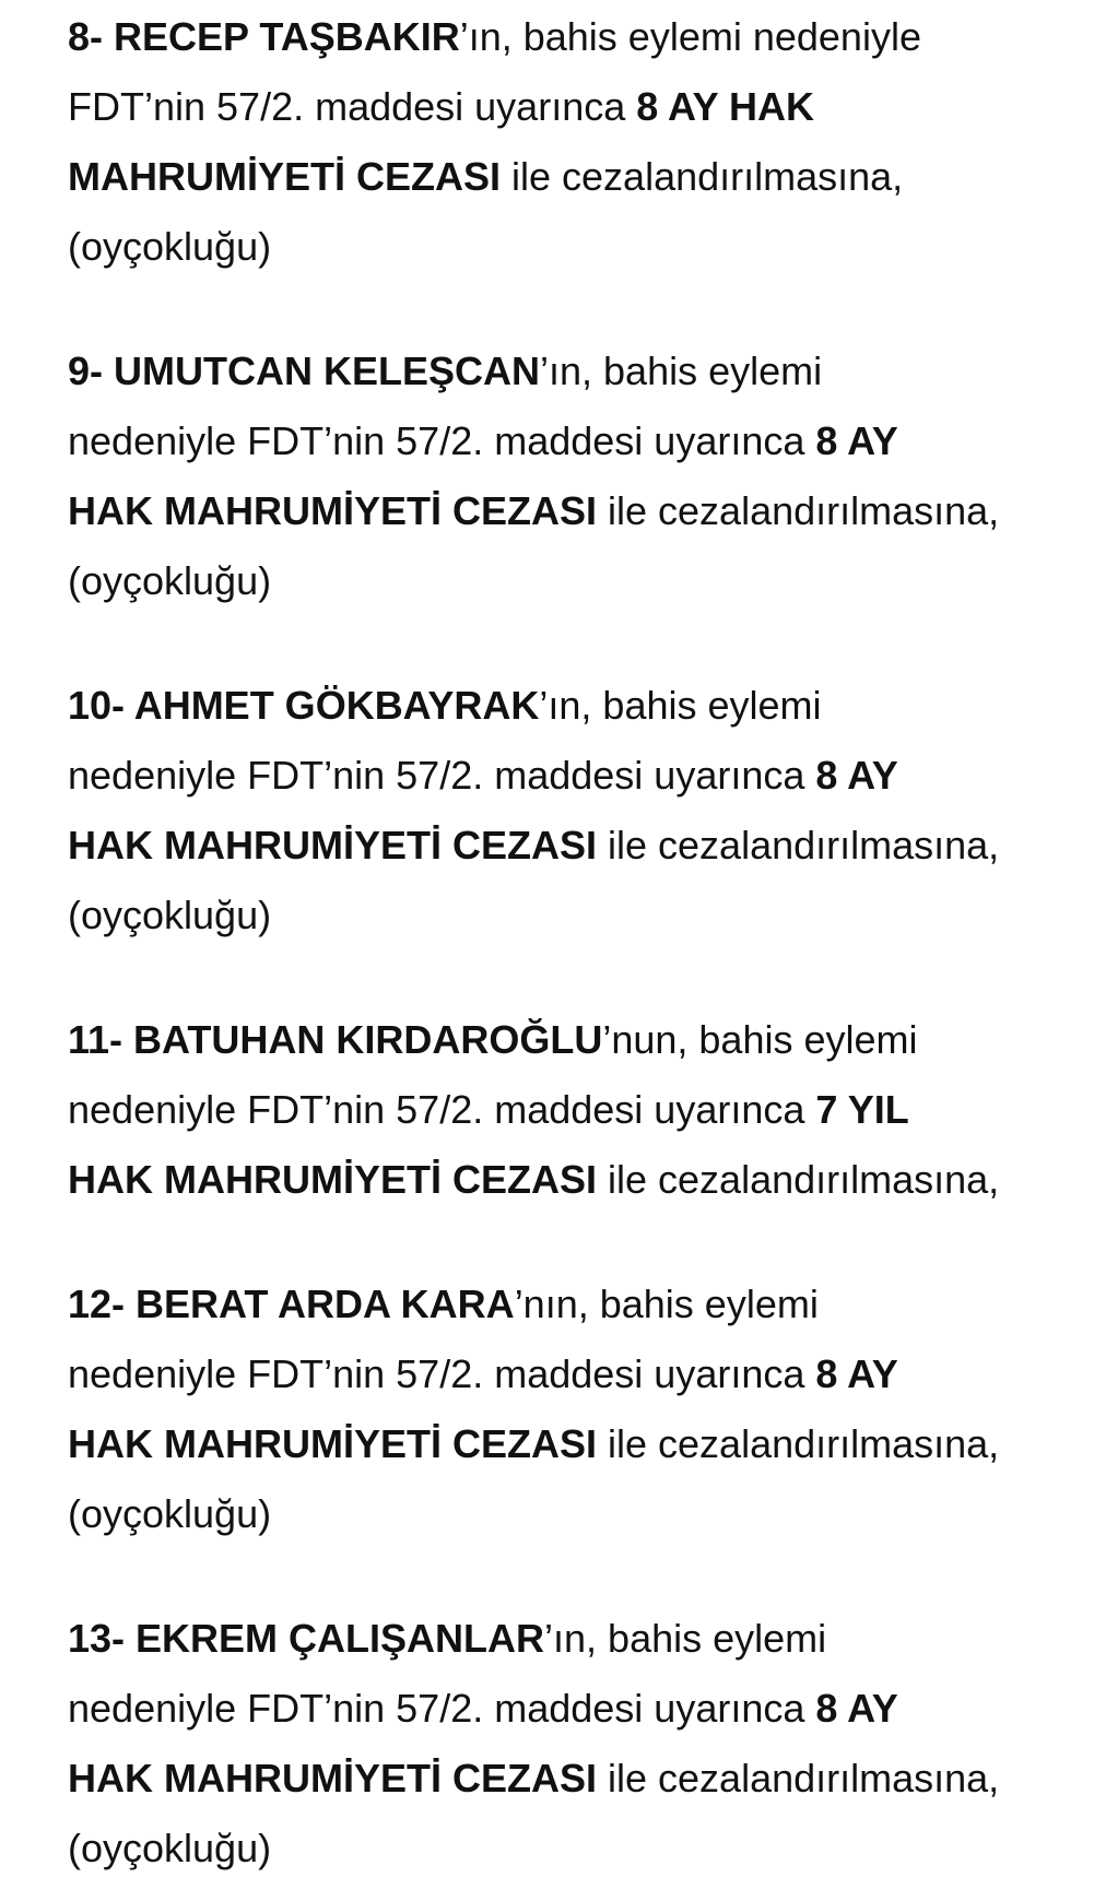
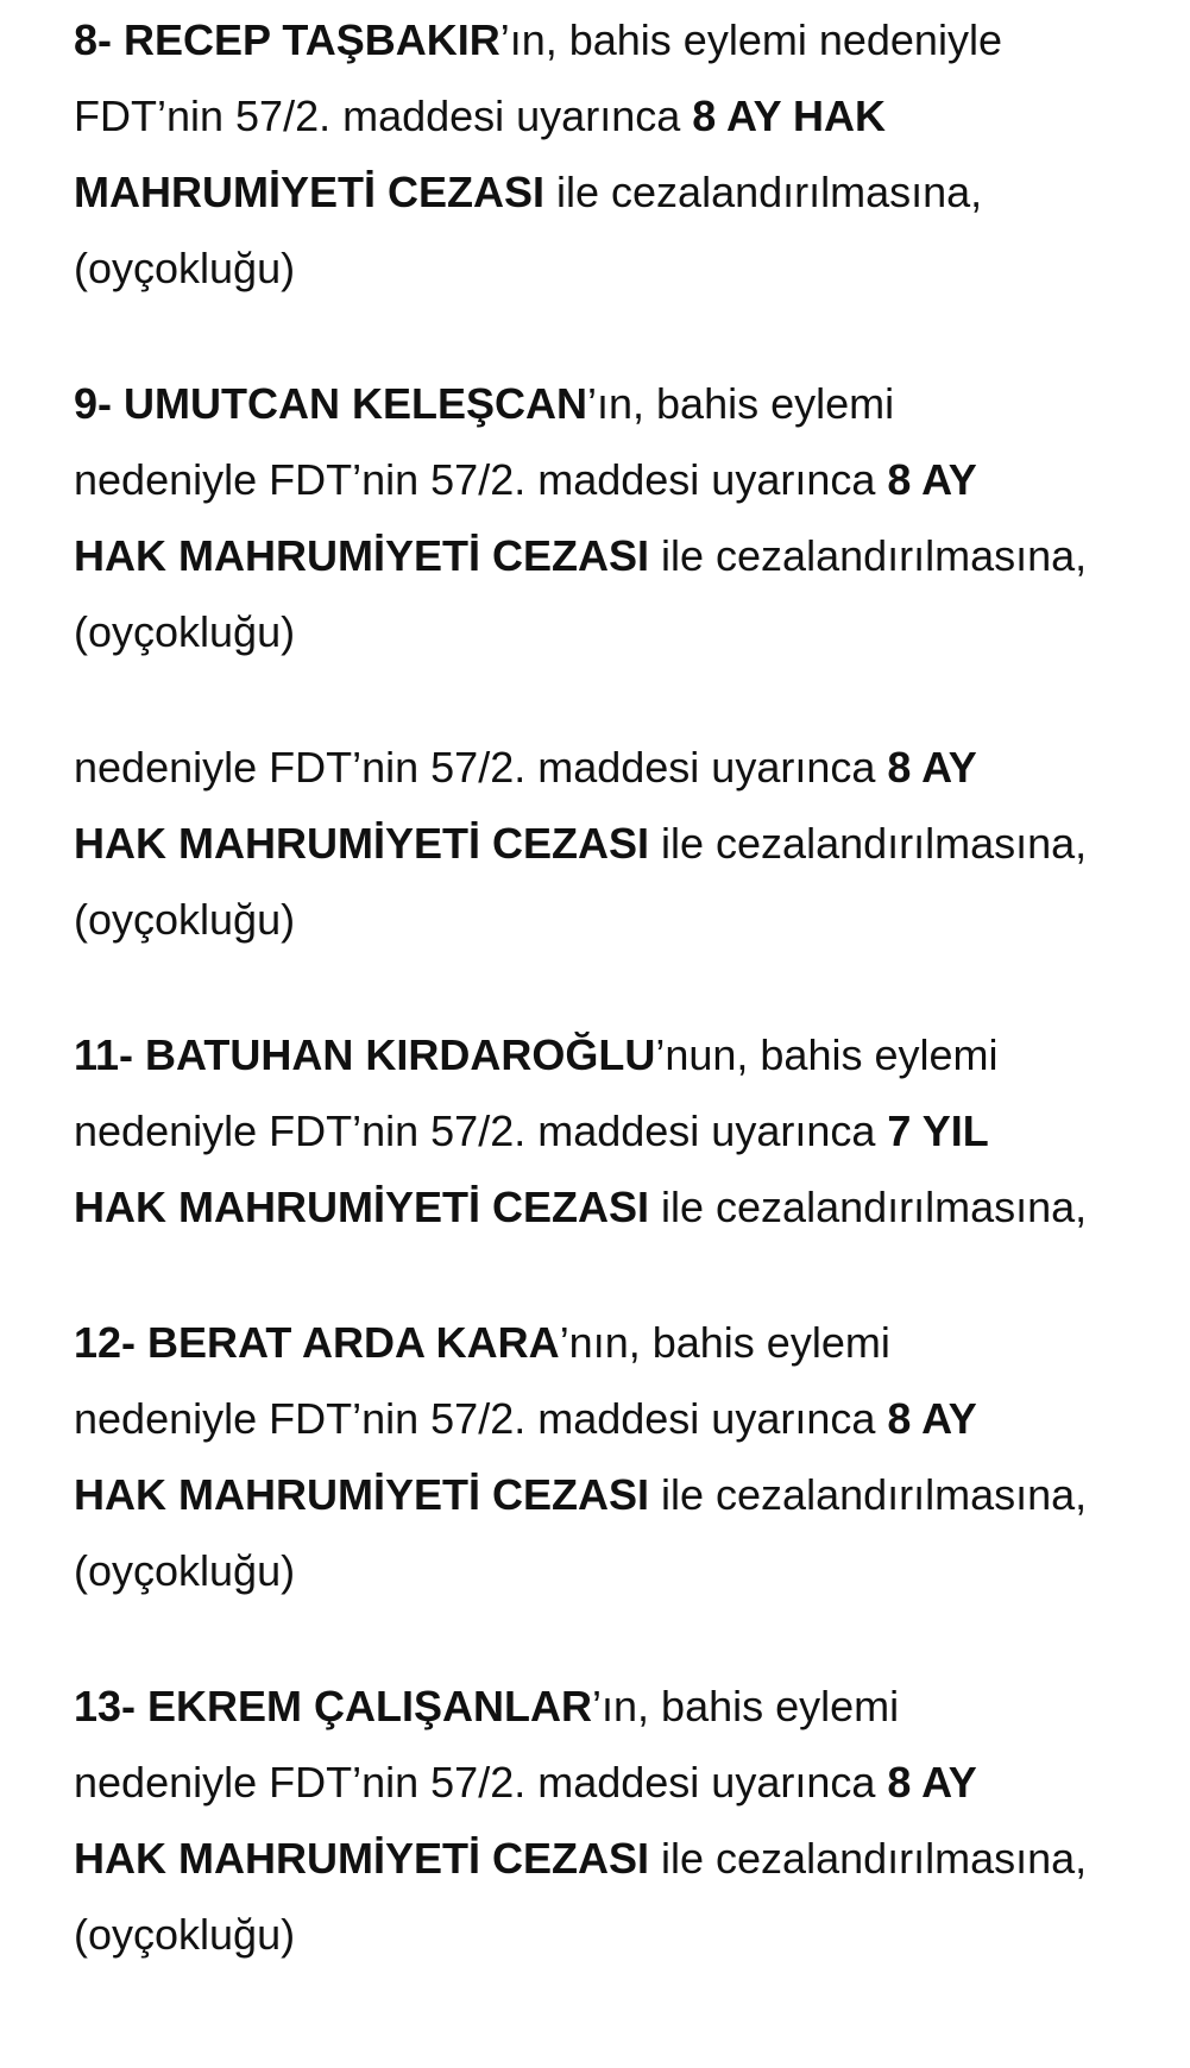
  8- RECEP TAŞBAKIR’ın, bahis eylemi nedeniyle
  FDT’nin 57/2. maddesi uyarınca 8 AY HAK
  MAHRUMİYETİ CEZASI ile cezalandırılmasına,
  (oyçokluğu)
  9- UMUTCAN KELEŞCAN’ın, bahis eylemi
  nedeniyle FDT’nin 57/2. maddesi uyarınca 8 AY
  HAK MAHRUMİYETİ CEZASI ile cezalandırılmasına,
  (oyçokluğu)
- 10- AHMET GÖKBAYRAK’ın, bahis eylemi
  nedeniyle FDT’nin 57/2. maddesi uyarınca 8 AY
  HAK MAHRUMİYETİ CEZASI ile cezalandırılmasına,
  (oyçokluğu)
  11- BATUHAN KIRDAROĞLU’nun, bahis eylemi
  nedeniyle FDT’nin 57/2. maddesi uyarınca 7 YIL
  HAK MAHRUMİYETİ CEZASI ile cezalandırılmasına,
  12- BERAT ARDA KARA’nın, bahis eylemi
  nedeniyle FDT’nin 57/2. maddesi uyarınca 8 AY
  HAK MAHRUMİYETİ CEZASI ile cezalandırılmasına,
  (oyçokluğu)
  13- EKREM ÇALIŞANLAR’ın, bahis eylemi
  nedeniyle FDT’nin 57/2. maddesi uyarınca 8 AY
  HAK MAHRUMİYETİ CEZASI ile cezalandırılmasına,
  (oyçokluğu)
